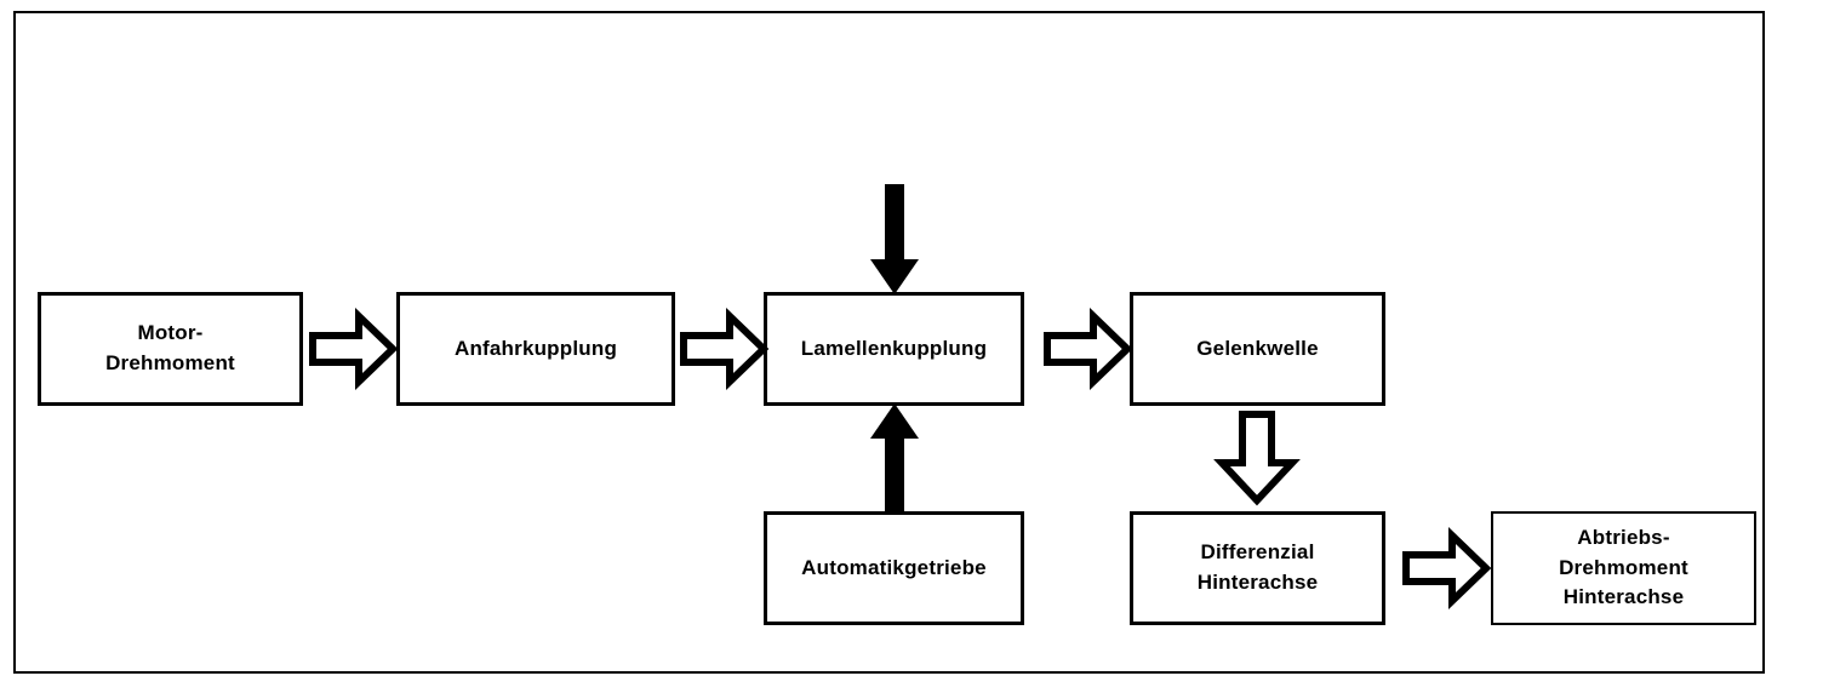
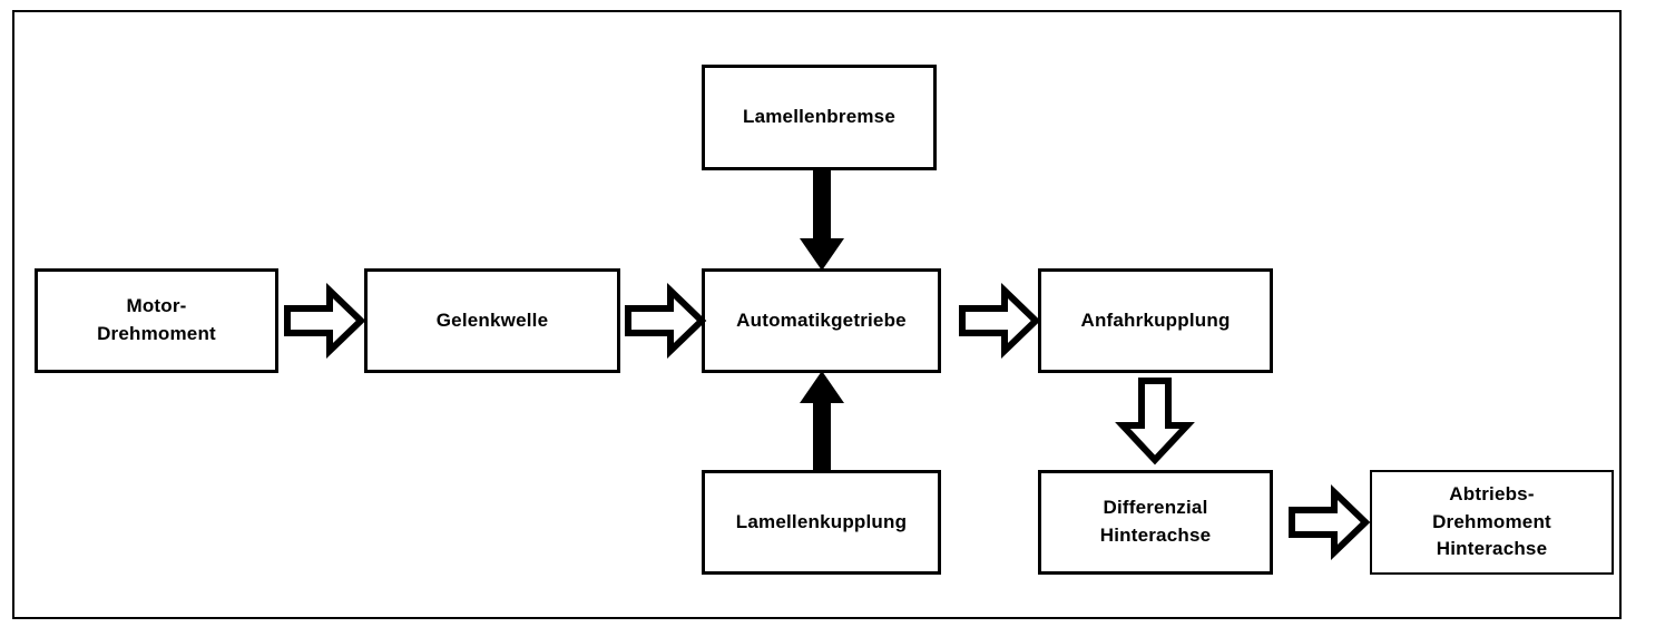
  Motor-
  Drehmoment
- Anfahrkupplung
+ Gelenkwelle
- Lamellenkupplung
+ Automatikgetriebe
- Gelenkwelle
+ Anfahrkupplung
+ Lamellenbremse
- Automatikgetriebe
+ Lamellenkupplung
  Differenzial
  Hinterachse
  Abtriebs-
  Drehmoment
  Hinterachse
